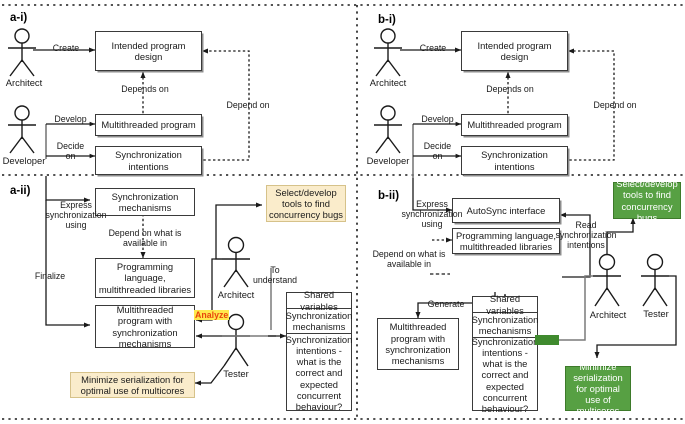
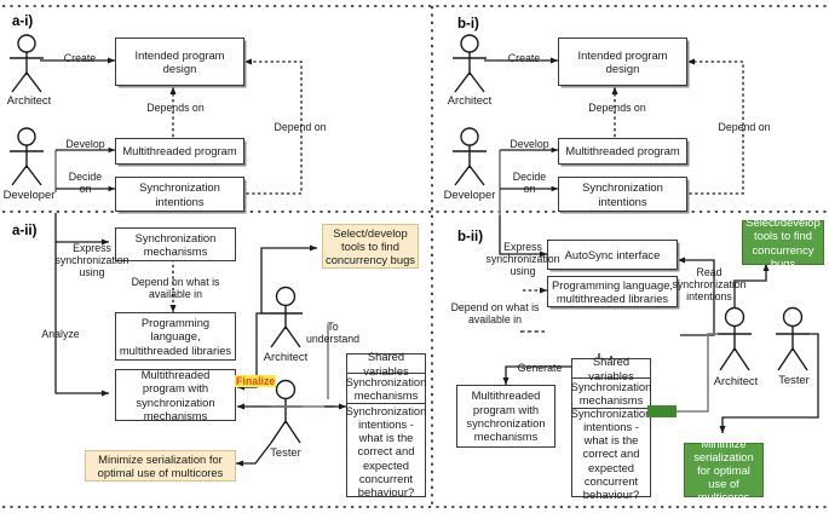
  a-i)
  b-i)
  a-ii)
  b-ii)
  Intended program design
  Multithreaded program
  Synchronization intentions
  Architect
  Developer
  Create
  Depends on
  Depend on
  Develop
  Decide
  on
  Intended program design
  Multithreaded program
  Synchronization intentions
  Architect
  Developer
  Create
  Depends on
  Depend on
  Develop
  Decide
  on
  Synchronization mechanisms
  Programming language, multithreaded libraries
  Multithreaded program with synchronization mechanisms
  Select/develop tools to find concurrency bugs
  Minimize serialization for optimal use of multicores
  Shared variables
  Synchronization mechanisms
  Synchronization intentions - what is the correct and expected concurrent behaviour?
  Architect
  Tester
  Express
  synchronization
  using
  Depend on what is
  available in
- Finalize
+ Analyze
  To
  understand
- Analyze
+ Finalize
  AutoSync interface
  Programming language, multithreaded libraries
  Multithreaded program with synchronization mechanisms
  Select/develop tools to find concurrency bugs
  Minimize serialization for optimal use of multicores
  Shared variables
  Synchronization mechanisms
  Synchronizatio intentions - what is the correct and expected concurrent behaviour?
  Architect
  Tester
  Express
  synchronization
  using
  Depend on what is
  available in
  Read
  synchronization
  intentions
  Generate
  Read
